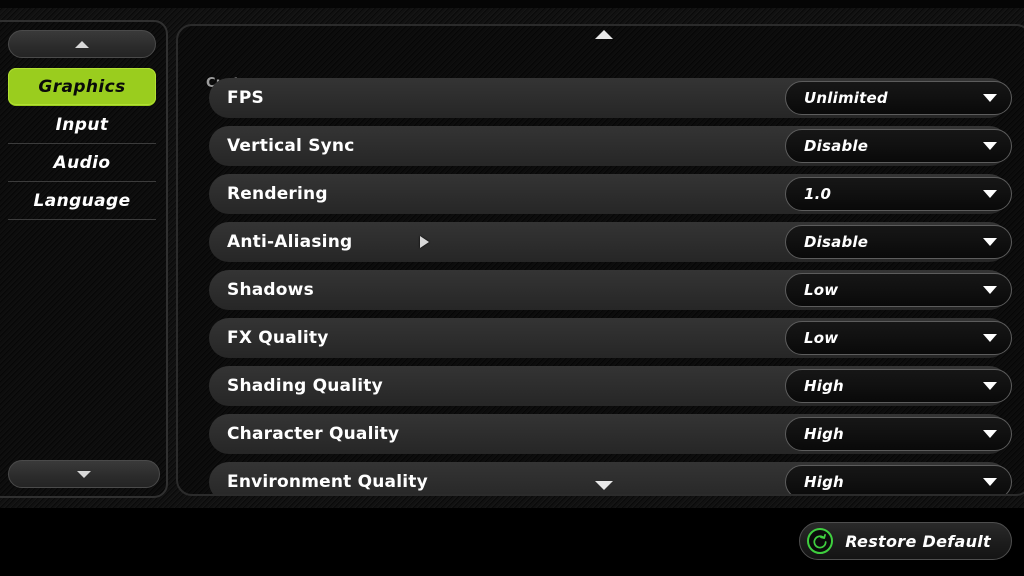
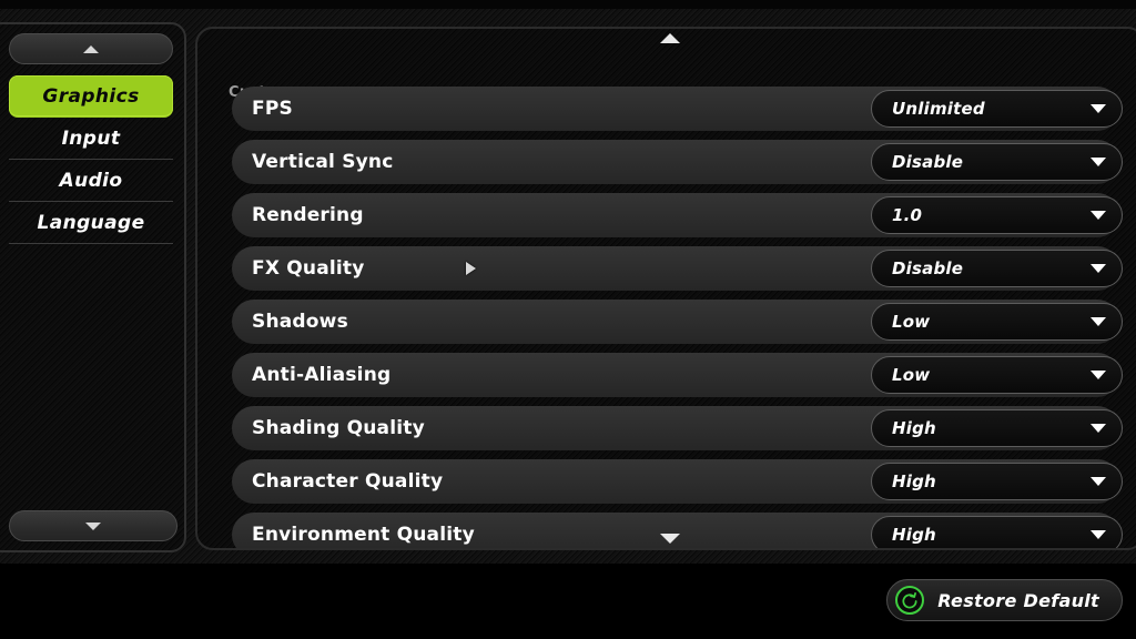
  Graphics
  Input
  Audio
  Language
  FPS
  Unlimited
  Vertical Sync
  Disable
  Rendering
  1.0
- Anti-Aliasing
+ FX Quality
  Disable
  Shadows
  Low
- FX Quality
+ Anti-Aliasing
  Low
  Shading Quality
  High
  Character Quality
  High
  Environment Quality
  High
  Restore Default
